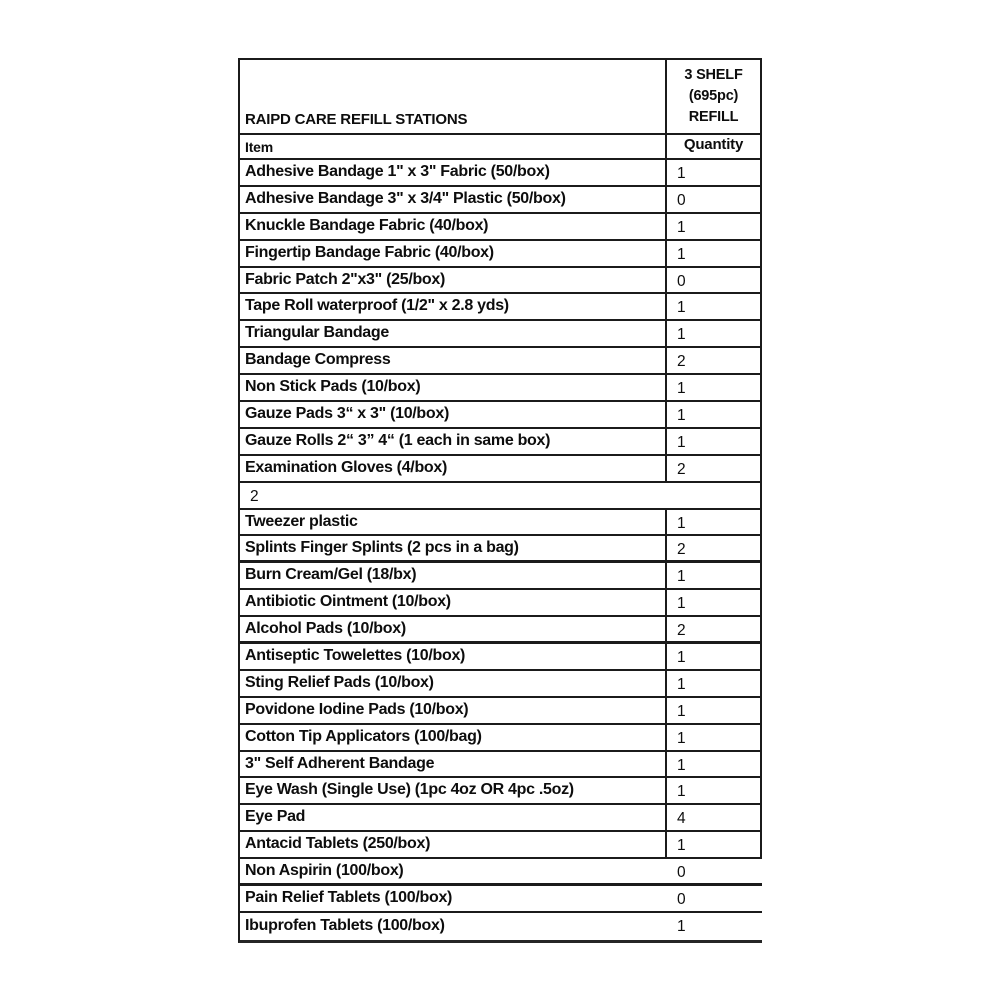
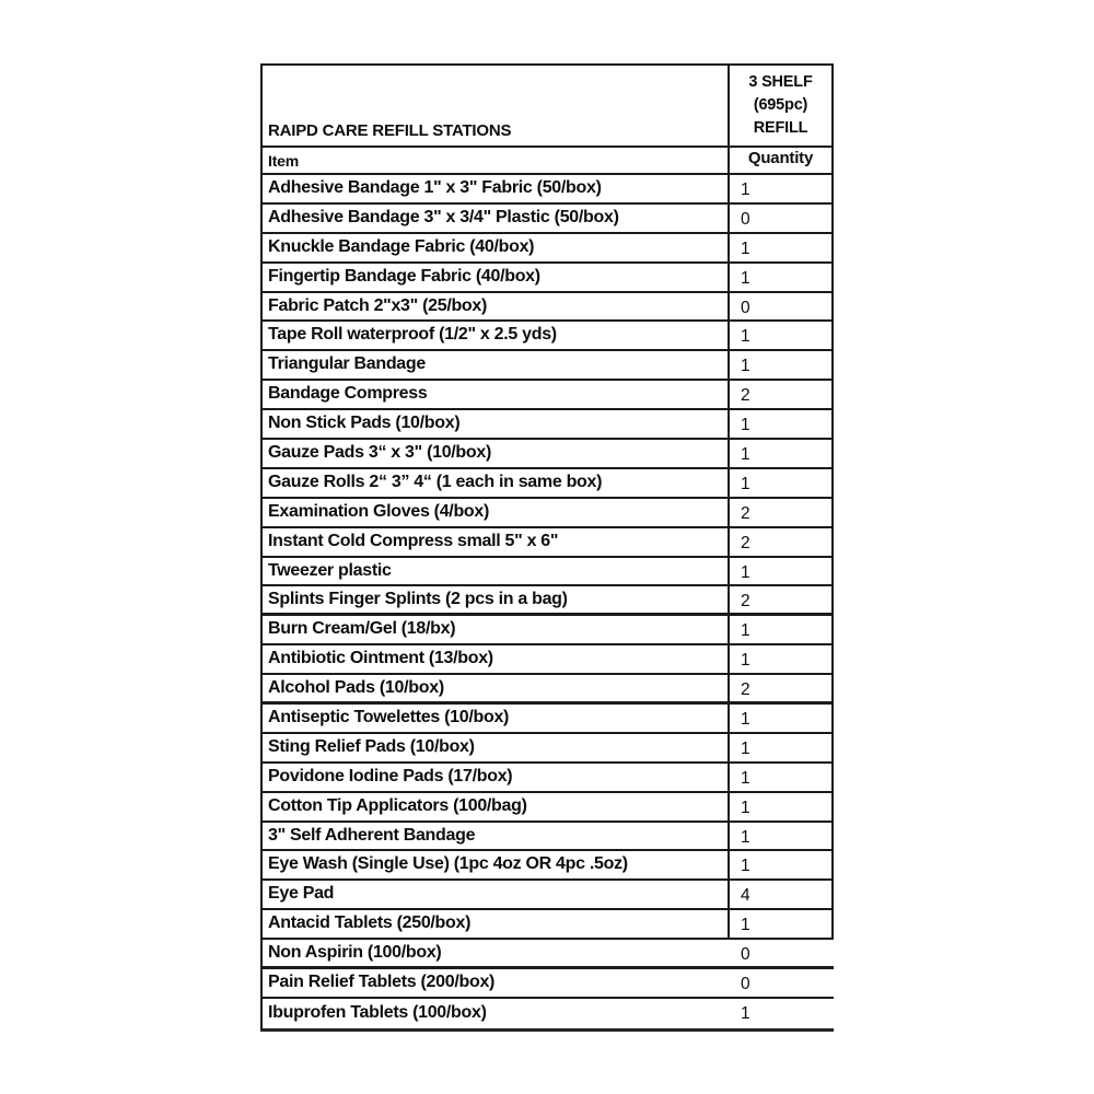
  RAIPD CARE REFILL STATIONS
  3 SHELF (695pc) REFILL
  Item
  Quantity
  Adhesive Bandage 1" x 3" Fabric (50/box)
  1
  Adhesive Bandage 3" x 3/4" Plastic (50/box)
  0
  Knuckle Bandage Fabric (40/box)
  1
  Fingertip Bandage Fabric (40/box)
  1
  Fabric Patch 2"x3" (25/box)
  0
- Tape Roll waterproof (1/2" x 2.8 yds)
+ Tape Roll waterproof (1/2" x 2.5 yds)
  1
  Triangular Bandage
  1
  Bandage Compress
  2
  Non Stick Pads (10/box)
  1
  Gauze Pads 3“ x 3" (10/box)
  1
  Gauze Rolls 2“ 3” 4“ (1 each in same box)
  1
  Examination Gloves (4/box)
  2
+ Instant Cold Compress small 5" x 6"
  2
  Tweezer plastic
  1
  Splints Finger Splints (2 pcs in a bag)
  2
  Burn Cream/Gel (18/bx)
  1
- Antibiotic Ointment (10/box)
+ Antibiotic Ointment (13/box)
  1
  Alcohol Pads (10/box)
  2
  Antiseptic Towelettes (10/box)
  1
  Sting Relief Pads (10/box)
  1
- Povidone Iodine Pads (10/box)
+ Povidone Iodine Pads (17/box)
  1
  Cotton Tip Applicators (100/bag)
  1
  3" Self Adherent Bandage
  1
  Eye Wash (Single Use) (1pc 4oz OR 4pc .5oz)
  1
  Eye Pad
  4
  Antacid Tablets (250/box)
  1
  Non Aspirin (100/box)
  0
- Pain Relief Tablets (100/box)
+ Pain Relief Tablets (200/box)
  0
  Ibuprofen Tablets (100/box)
  1
